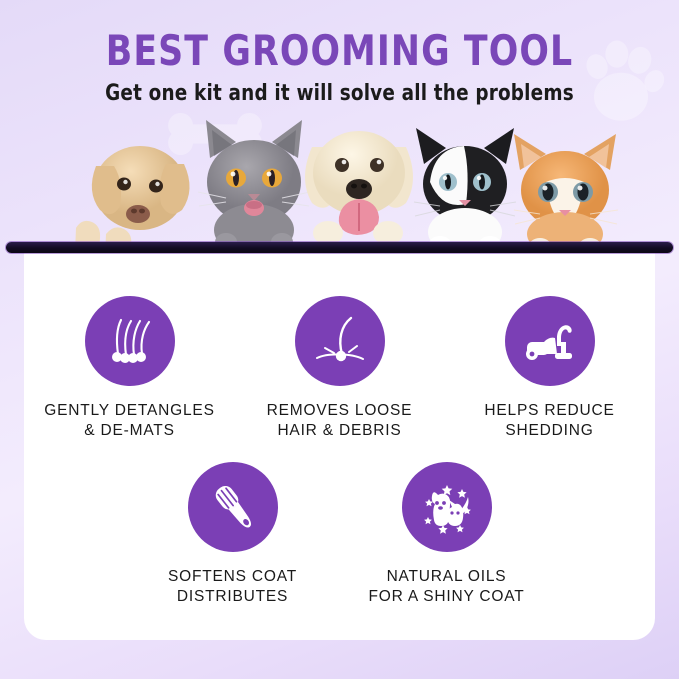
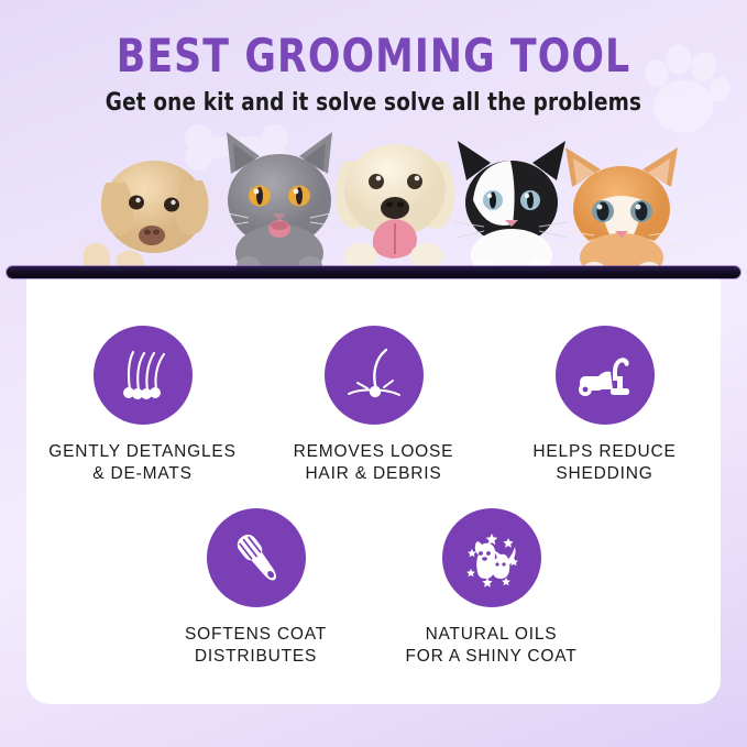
  BEST GROOMING TOOL
- Get one kit and it will solve all the problems
+ Get one kit and it solve solve all the problems
  GENTLY DETANGLES
  & DE-MATS
  REMOVES LOOSE
  HAIR & DEBRIS
  HELPS REDUCE
  SHEDDING
  SOFTENS COAT
  DISTRIBUTES
  NATURAL OILS
  FOR A SHINY COAT
